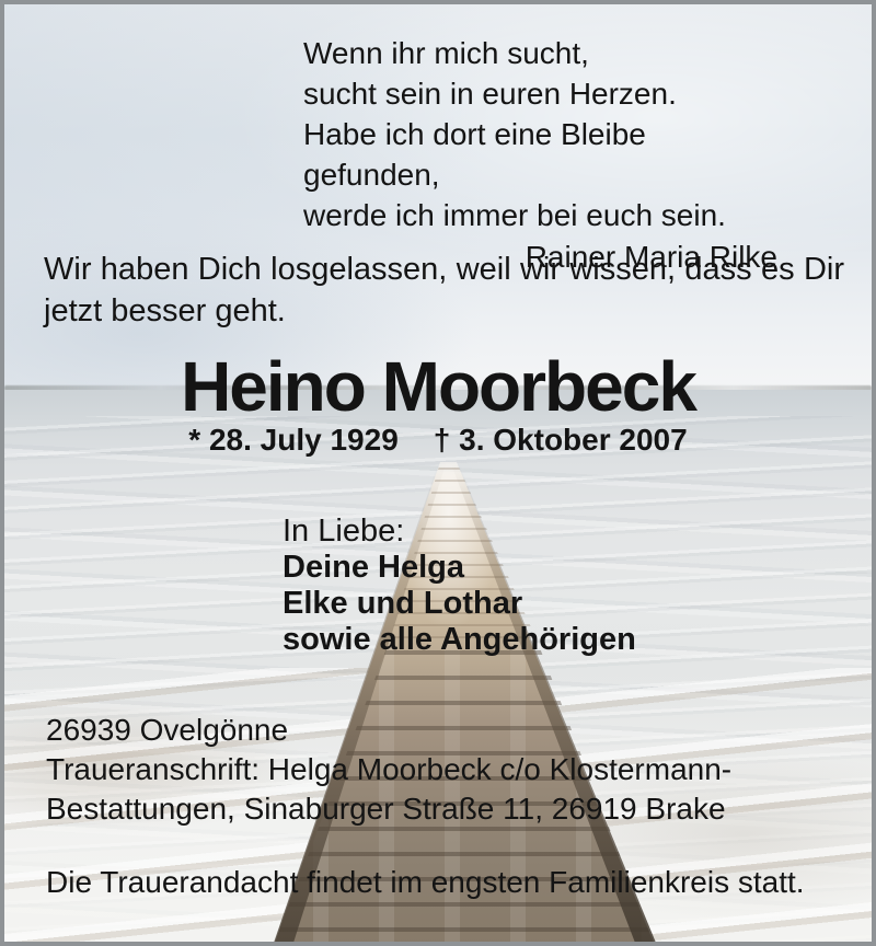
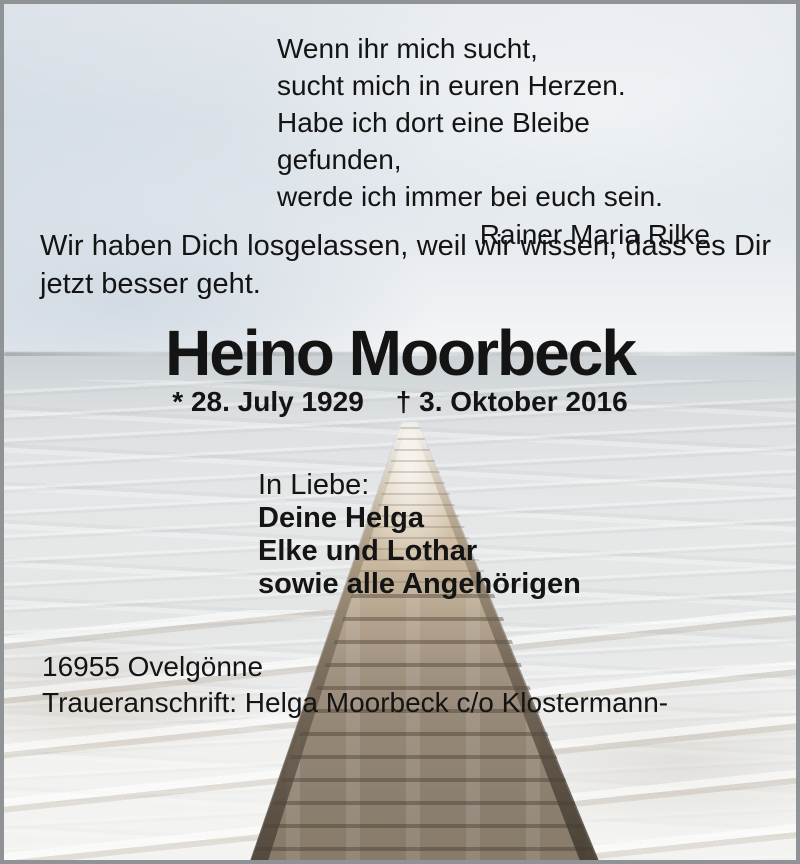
  Wenn ihr mich sucht,
- sucht sein in euren Herzen.
+ sucht mich in euren Herzen.
  Habe ich dort eine Bleibe gefunden,
  werde ich immer bei euch sein.
  Rainer Maria Rilke
  Wir haben Dich losgelassen, weil wir wissen, dass es Dir jetzt besser geht.
  Heino Moorbeck
  * 28. July 1929
- † 3. Oktober 2007
+ † 3. Oktober 2016
  In Liebe:
  Deine Helga
  Elke und Lothar
  sowie alle Angehörigen
- 26939 Ovelgönne
+ 16955 Ovelgönne
  Traueranschrift: Helga Moorbeck c/o Klostermann-
- Bestattungen, Sinaburger Straße 11, 26919 Brake
- Die Trauerandacht findet im engsten Familienkreis statt.
